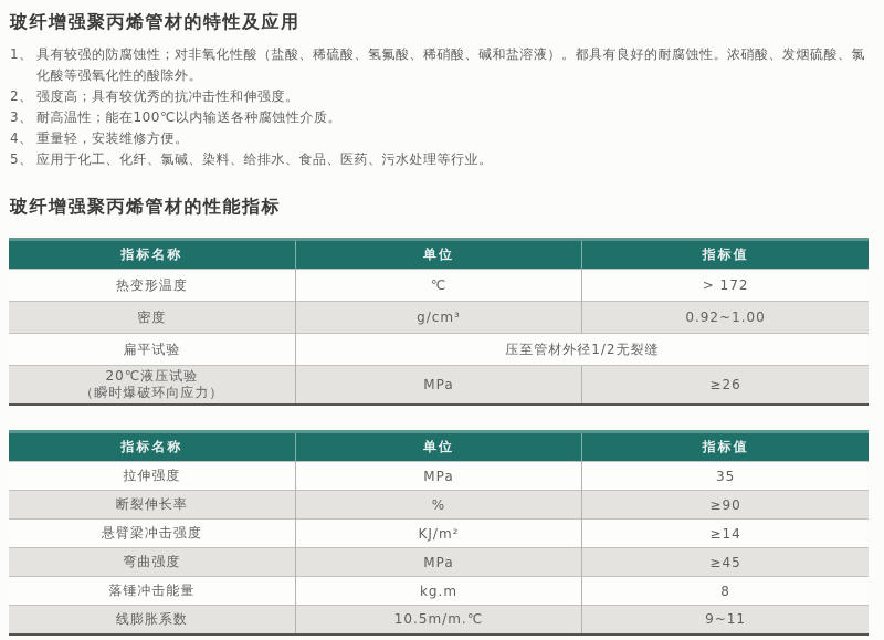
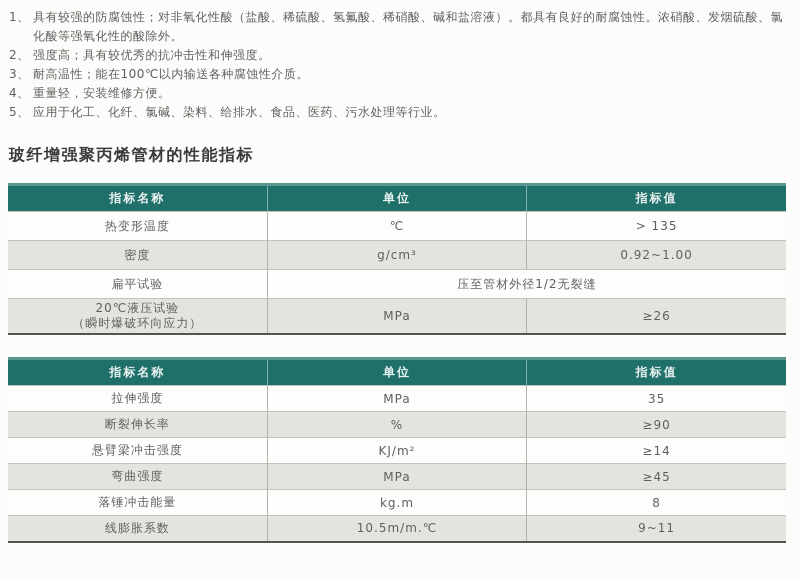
- 玻纤增强聚丙烯管材的特性及应用
  1、
  具有较强的防腐蚀性；对非氧化性酸（盐酸、稀硫酸、氢氟酸、稀硝酸、碱和盐溶液）。都具有良好的耐腐蚀性。浓硝酸、发烟硫酸、氯化酸等强氧化性的酸除外。
  2、
  强度高；具有较优秀的抗冲击性和伸强度。
  3、
  耐高温性；能在100℃以内输送各种腐蚀性介质。
  4、
  重量轻，安装维修方便。
  5、
  应用于化工、化纤、氯碱、染料、给排水、食品、医药、污水处理等行业。
  玻纤增强聚丙烯管材的性能指标
  指标名称	单位	指标值
- 热变形温度	℃	> 172
+ 热变形温度	℃	> 135
  密度	g/cm³	0.92~1.00
  扁平试验	压至管材外径1/2无裂缝
  20℃液压试验 （瞬时爆破环向应力）	MPa	≥26
  指标名称	单位	指标值
  拉伸强度	MPa	35
  断裂伸长率	%	≥90
  悬臂梁冲击强度	KJ/m²	≥14
  弯曲强度	MPa	≥45
  落锤冲击能量	kg.m	8
  线膨胀系数	10.5m/m.℃	9~11
